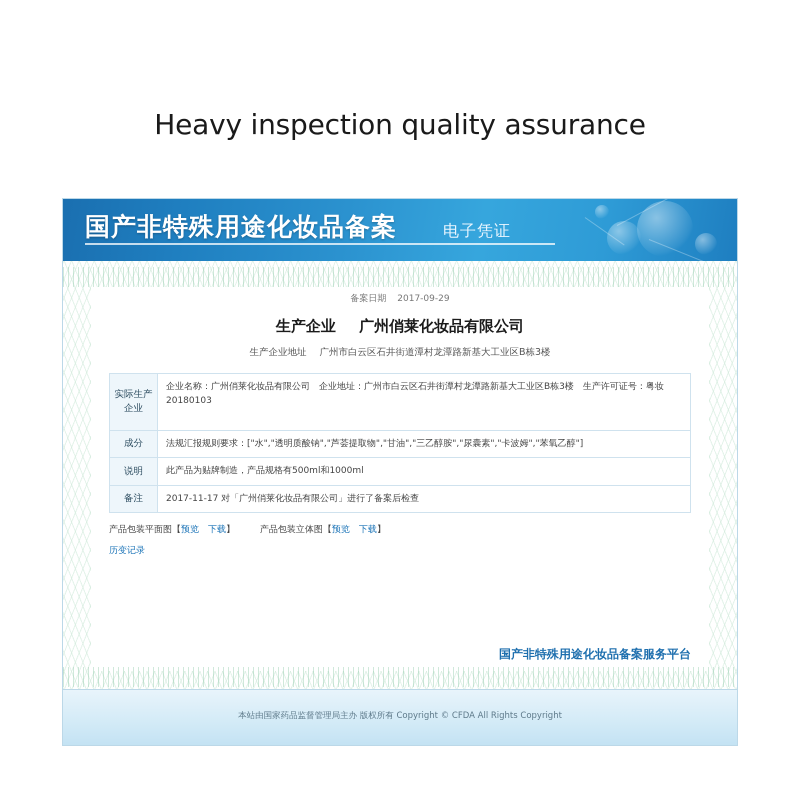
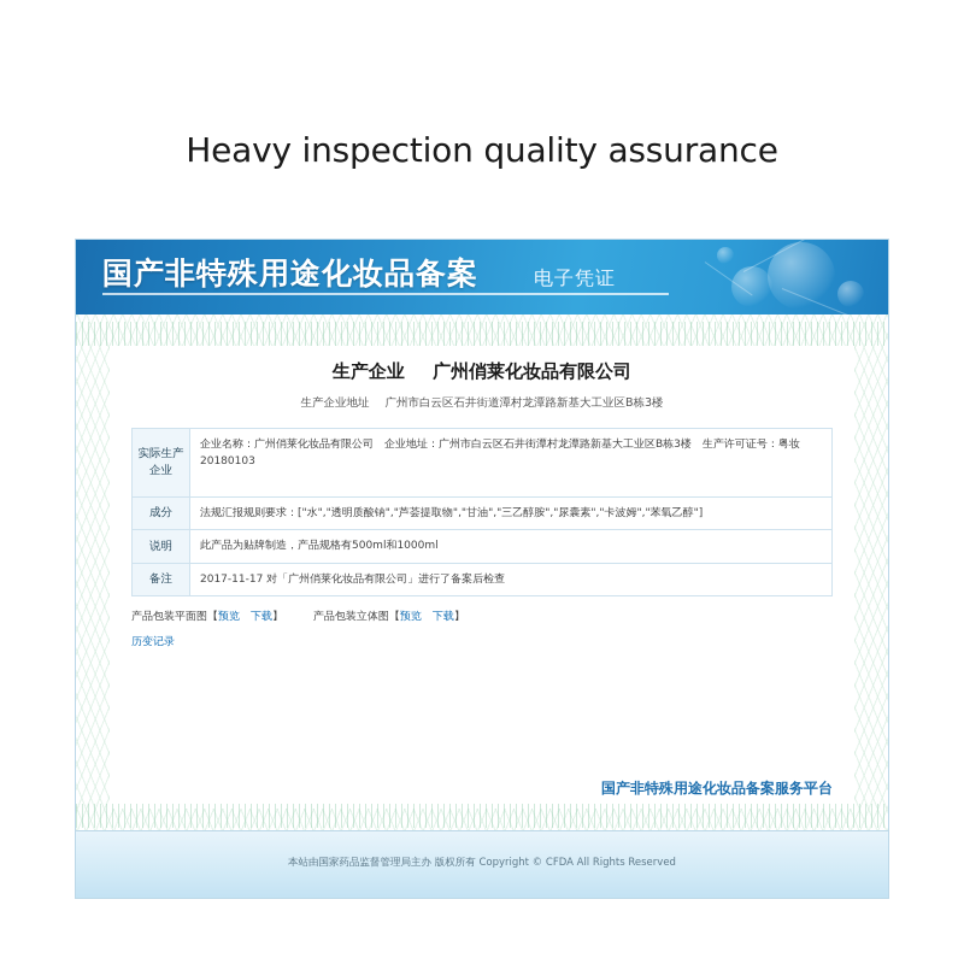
  Heavy inspection quality assurance
  国产非特殊用途化妆品备案
  电子凭证
- 备案日期 2017-09-29
  生产企业 广州俏莱化妆品有限公司
  生产企业地址 广州市白云区石井街道潭村龙潭路新基大工业区B栋3楼
  实际生产企业
  企业名称：广州俏莱化妆品有限公司 企业地址：广州市白云区石井街潭村龙潭路新基大工业区B栋3楼 生产许可证号：粤妆20180103
  成分
  法规汇报规则要求：["水","透明质酸钠","芦荟提取物","甘油","三乙醇胺","尿囊素","卡波姆","苯氧乙醇"]
  说明
  此产品为贴牌制造，产品规格有500ml和1000ml
  备注
  2017-11-17 对「广州俏莱化妆品有限公司」进行了备案后检查
  产品包装平面图【预览 下载】 产品包装立体图【预览 下载】
  历变记录
  国产非特殊用途化妆品备案服务平台
- 本站由国家药品监督管理局主办 版权所有 Copyright © CFDA All Rights Copyright
+ 本站由国家药品监督管理局主办 版权所有 Copyright © CFDA All Rights Reserved
